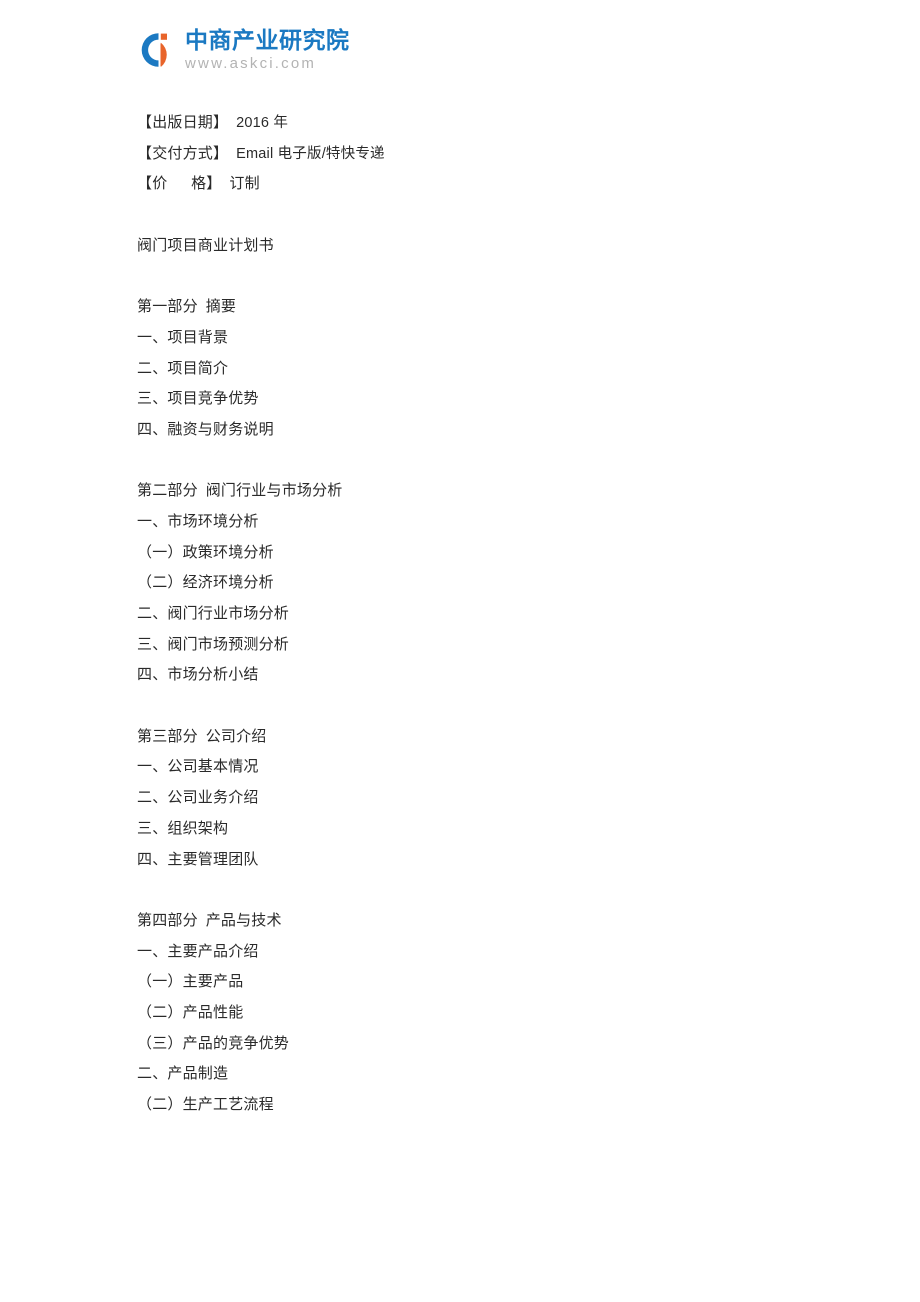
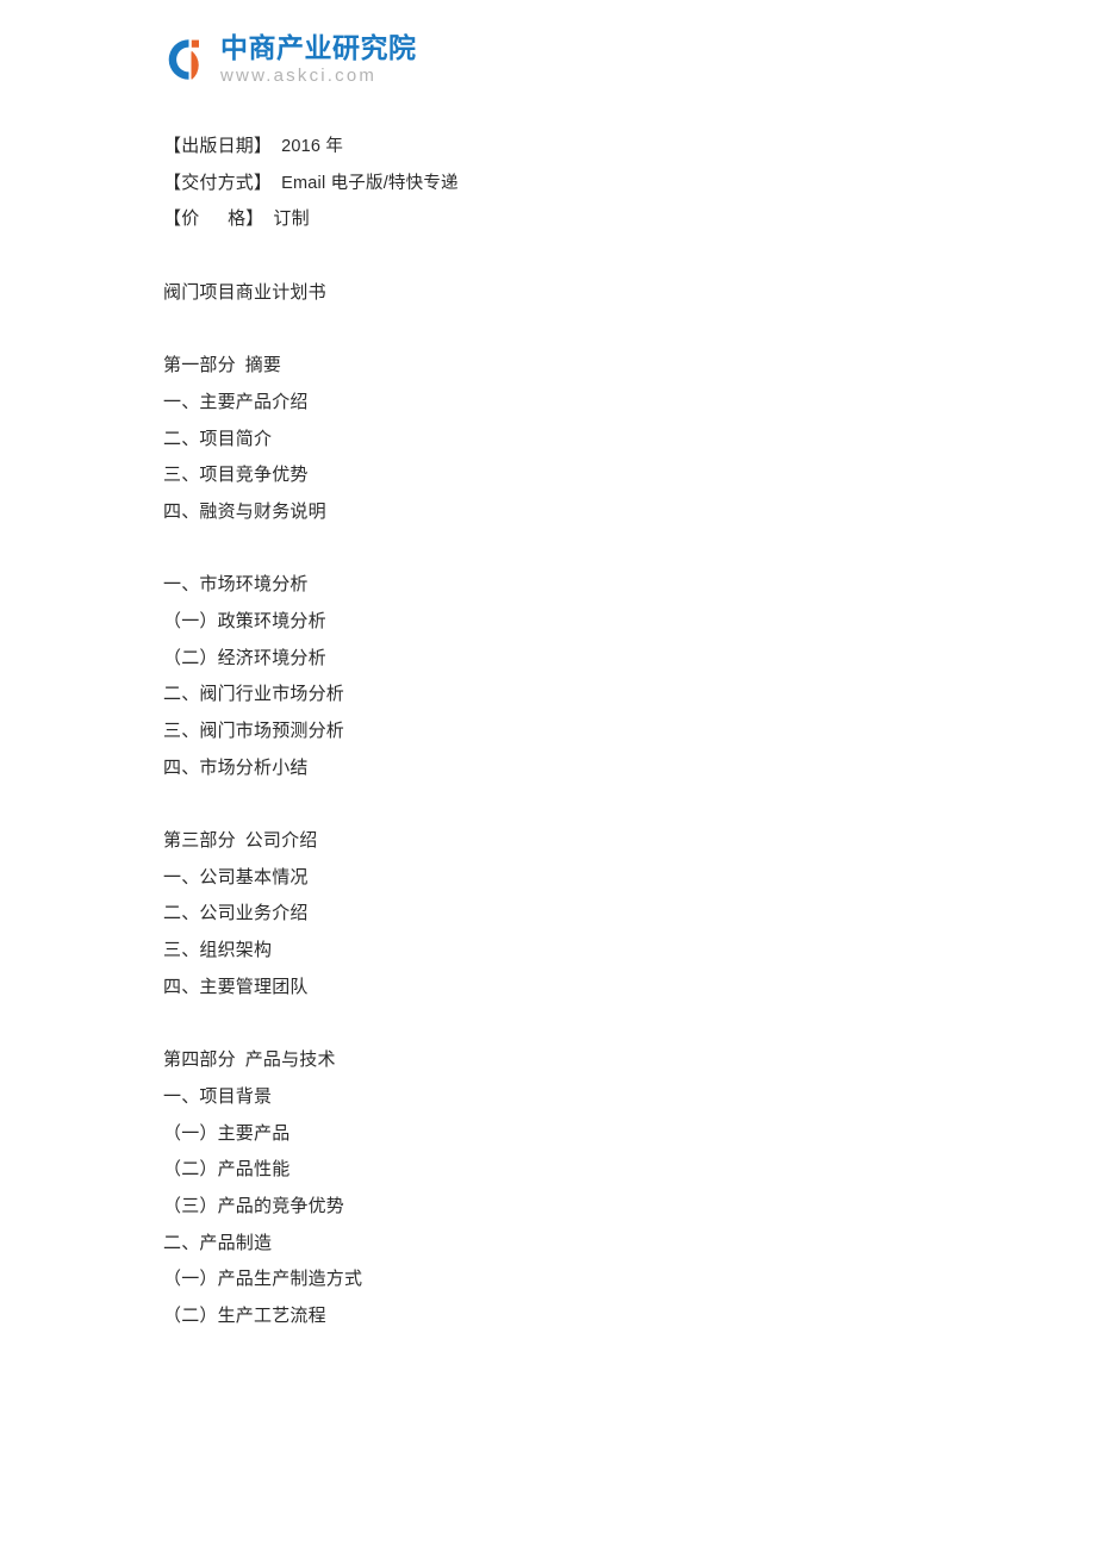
  中商产业研究院
  www.askci.com
  【出版日期】 2016 年
  【交付方式】 Email 电子版/特快专递
  【价 格】 订制
  阀门项目商业计划书
  第一部分 摘要
- 一、项目背景
+ 一、主要产品介绍
  二、项目简介
  三、项目竞争优势
  四、融资与财务说明
- 第二部分 阀门行业与市场分析
  一、市场环境分析
  （一）政策环境分析
  （二）经济环境分析
  二、阀门行业市场分析
  三、阀门市场预测分析
  四、市场分析小结
  第三部分 公司介绍
  一、公司基本情况
  二、公司业务介绍
  三、组织架构
  四、主要管理团队
  第四部分 产品与技术
- 一、主要产品介绍
+ 一、项目背景
  （一）主要产品
  （二）产品性能
  （三）产品的竞争优势
  二、产品制造
+ （一）产品生产制造方式
  （二）生产工艺流程
